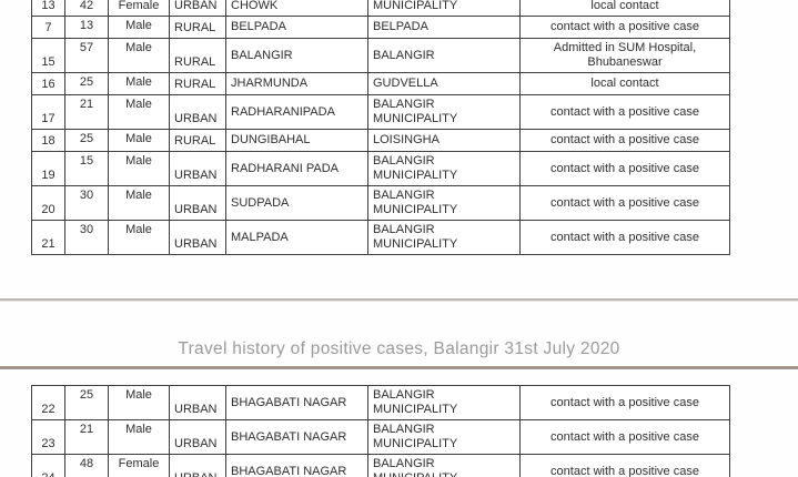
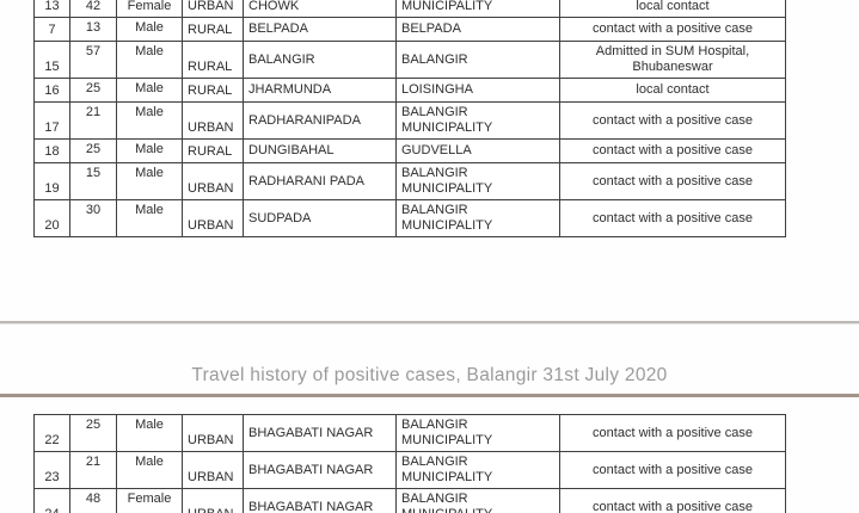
  7	13	Male	RURAL	BELPADA	BELPADA	contact with a positive case
  15	57	Male	RURAL	BALANGIR	BALANGIR	Admitted in SUM Hospital, Bhubaneswar
- 16	25	Male	RURAL	JHARMUNDA	GUDVELLA	local contact
+ 16	25	Male	RURAL	JHARMUNDA	LOISINGHA	local contact
  17	21	Male	URBAN	RADHARANIPADA	BALANGIR MUNICIPALITY	contact with a positive case
- 18	25	Male	RURAL	DUNGIBAHAL	LOISINGHA	contact with a positive case
+ 18	25	Male	RURAL	DUNGIBAHAL	GUDVELLA	contact with a positive case
  19	15	Male	URBAN	RADHARANI PADA	BALANGIR MUNICIPALITY	contact with a positive case
  20	30	Male	URBAN	SUDPADA	BALANGIR MUNICIPALITY	contact with a positive case
- 21	30	Male	URBAN	MALPADA	BALANGIR MUNICIPALITY	contact with a positive case
  Travel history of positive cases, Balangir 31st July 2020
  22	25	Male	URBAN	BHAGABATI NAGAR	BALANGIR MUNICIPALITY	contact with a positive case
  23	21	Male	URBAN	BHAGABATI NAGAR	BALANGIR MUNICIPALITY	contact with a positive case
  	48	Female		BHAGABATI NAGAR	BALANGIR	contact with a positive case
